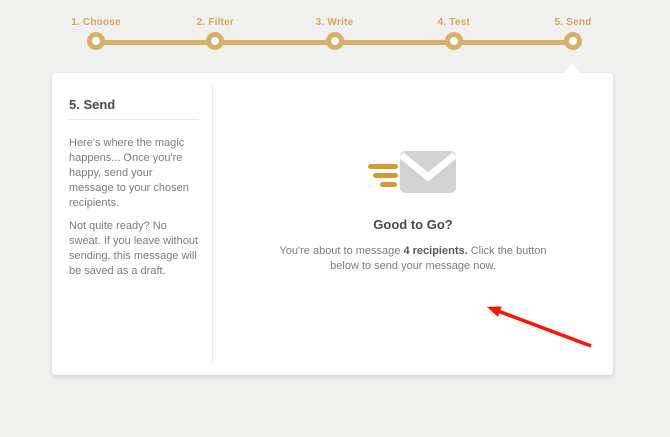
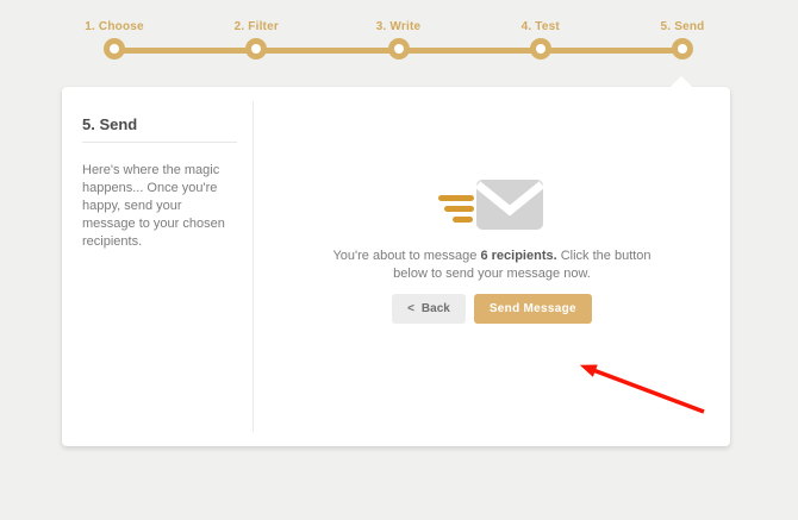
  1. Choose
  2. Filter
  3. Write
  4. Test
  5. Send
  5. Send
  Here's where the magic happens... Once you're happy, send your message to your chosen recipients.
- Not quite ready? No sweat. If you leave without sending, this message will be saved as a draft.
- Good to Go?
- You're about to message 4 recipients. Click the button below to send your message now.
+ You're about to message 6 recipients. Click the button below to send your message now.
+ <
+ Back
+ Send Message
